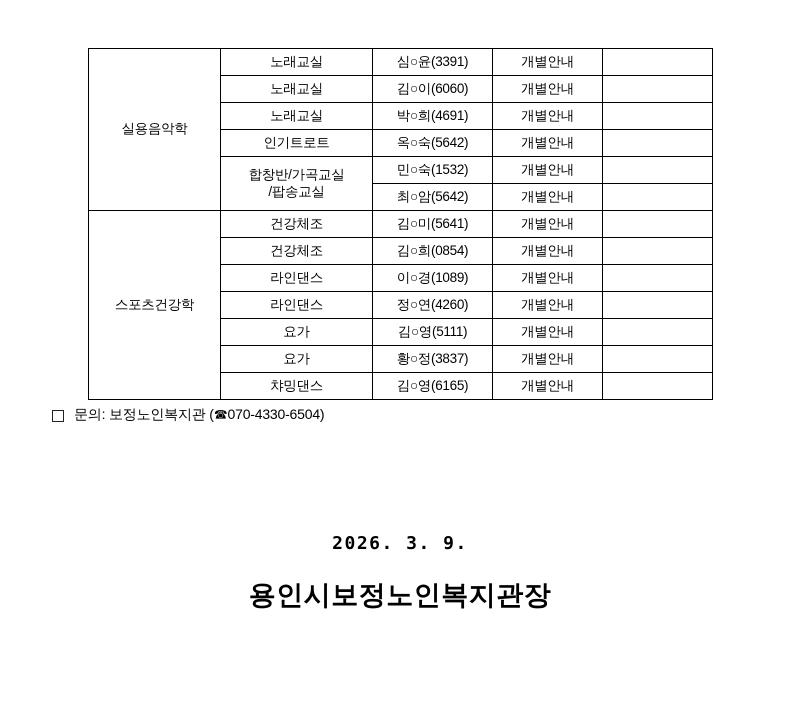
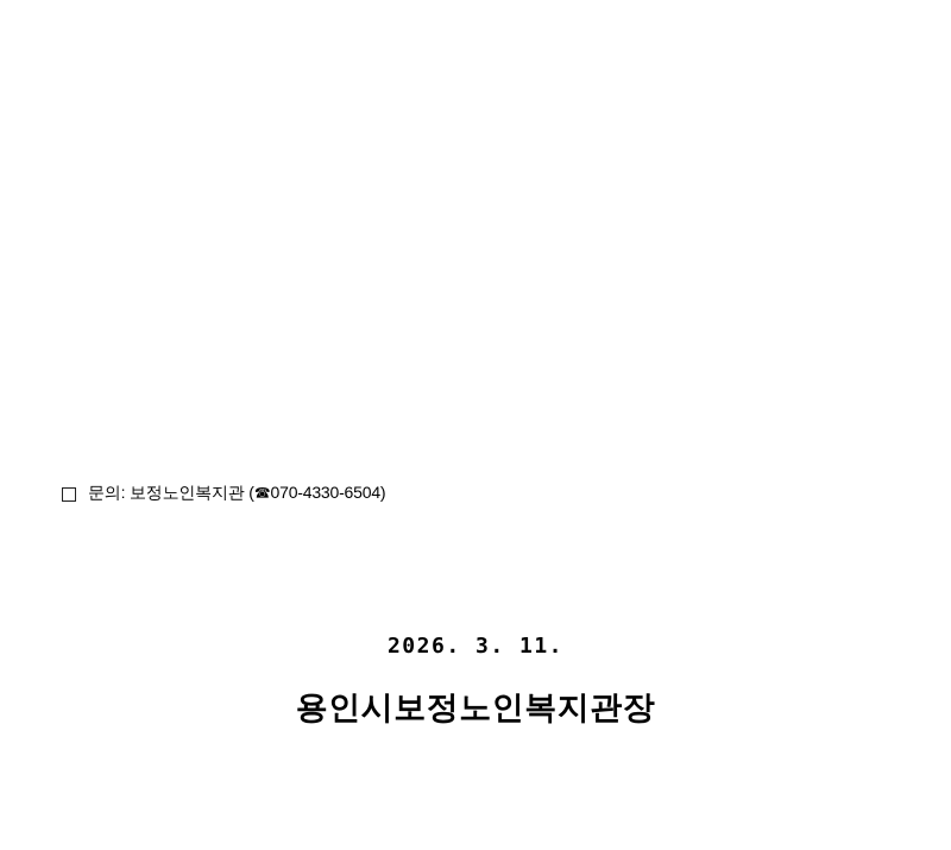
- 실용음악학	노래교실	심○윤(3391)	개별안내
- 노래교실	김○이(6060)	개별안내
- 노래교실	박○희(4691)	개별안내
- 인기트로트	옥○숙(5642)	개별안내
- 합창반/가곡교실 /팝송교실	민○숙(1532)	개별안내
- 최○암(5642)	개별안내
- 스포츠건강학	건강체조	김○미(5641)	개별안내
- 건강체조	김○희(0854)	개별안내
- 라인댄스	이○경(1089)	개별안내
- 라인댄스	정○연(4260)	개별안내
- 요가	김○영(5111)	개별안내
- 요가	황○정(3837)	개별안내
- 챠밍댄스	김○영(6165)	개별안내
  문의: 보정노인복지관 (☎070-4330-6504)
- 2026. 3. 9.
+ 2026. 3. 11.
  용인시보정노인복지관장
